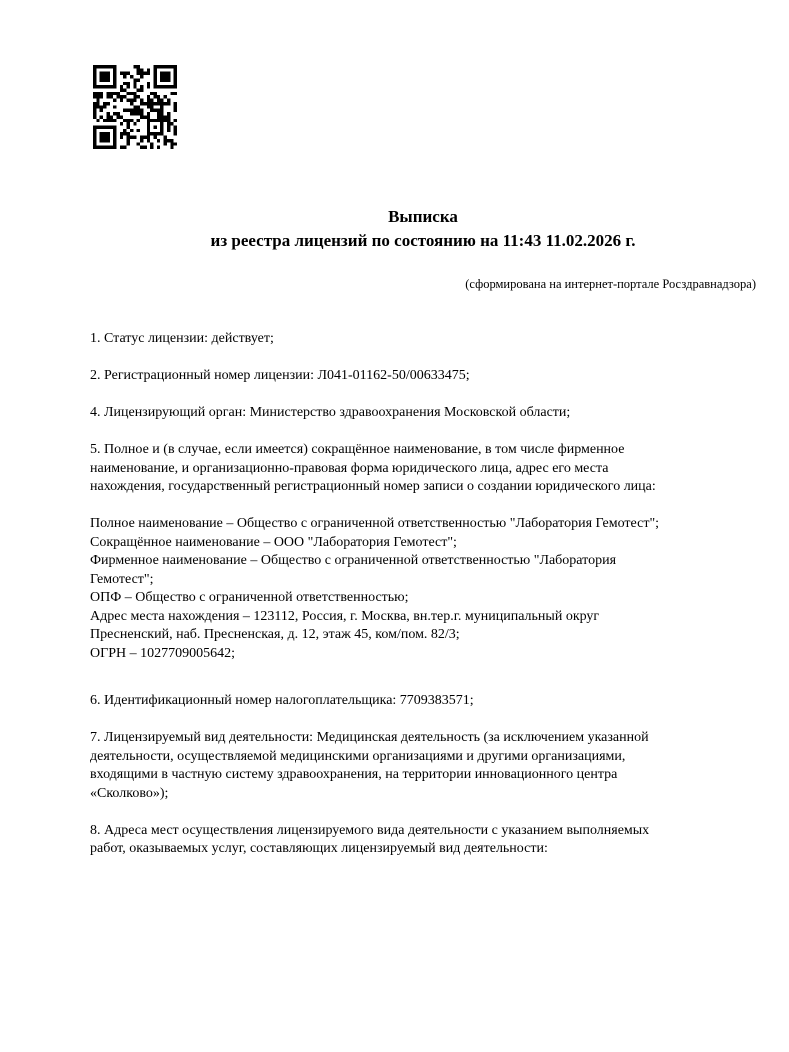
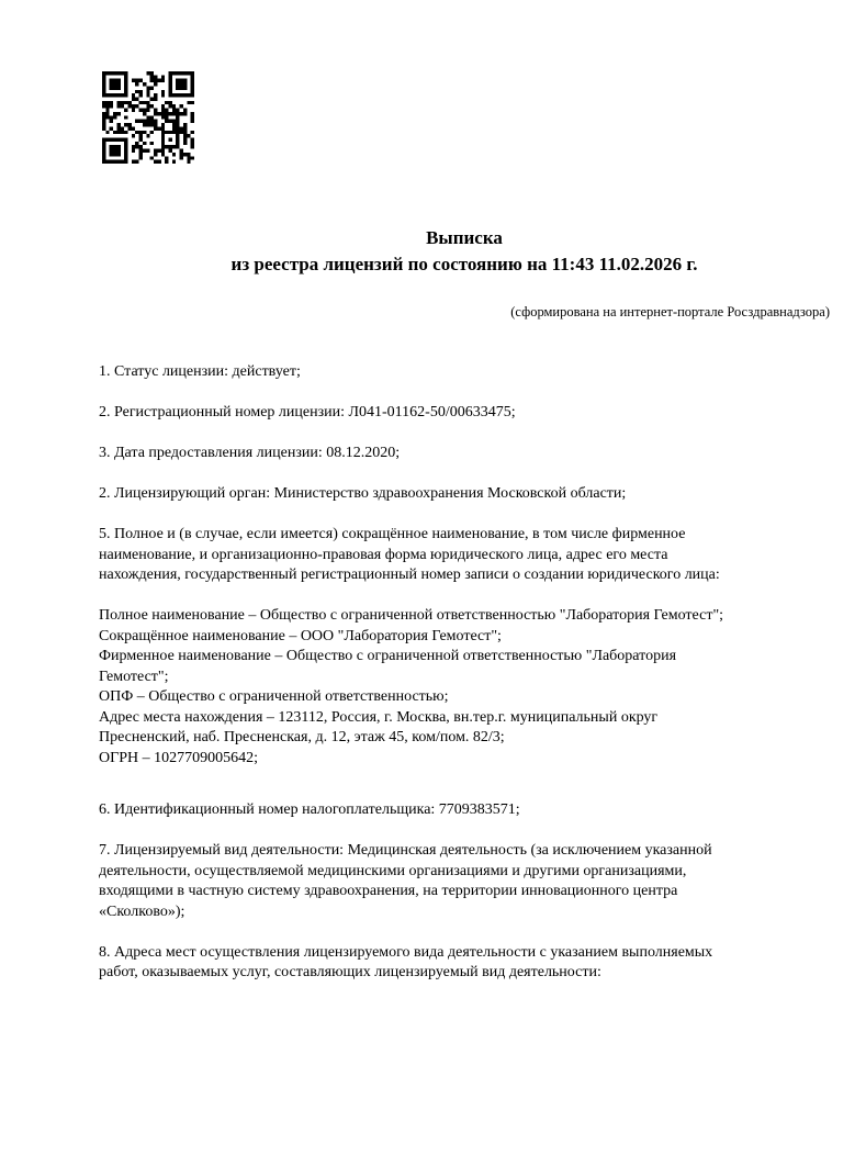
  Выписка
  из реестра лицензий по состоянию на 11:43 11.02.2026 г.
  (сформирована на интернет-портале Росздравнадзора)
  1. Статус лицензии: действует;
  2. Регистрационный номер лицензии: Л041-01162-50/00633475;
+ 3. Дата предоставления лицензии: 08.12.2020;
- 4. Лицензирующий орган: Министерство здравоохранения Московской области;
+ 2. Лицензирующий орган: Министерство здравоохранения Московской области;
  5. Полное и (в случае, если имеется) сокращённое наименование, в том числе фирменное
  наименование, и организационно-правовая форма юридического лица, адрес его места
  нахождения, государственный регистрационный номер записи о создании юридического лица:
  Полное наименование – Общество с ограниченной ответственностью "Лаборатория Гемотест";
  Сокращённое наименование – ООО "Лаборатория Гемотест";
  Фирменное наименование – Общество с ограниченной ответственностью "Лаборатория
  Гемотест";
  ОПФ – Общество с ограниченной ответственностью;
  Адрес места нахождения – 123112, Россия, г. Москва, вн.тер.г. муниципальный округ
  Пресненский, наб. Пресненская, д. 12, этаж 45, ком/пом. 82/3;
  ОГРН – 1027709005642;
  6. Идентификационный номер налогоплательщика: 7709383571;
  7. Лицензируемый вид деятельности: Медицинская деятельность (за исключением указанной
  деятельности, осуществляемой медицинскими организациями и другими организациями,
  входящими в частную систему здравоохранения, на территории инновационного центра
  «Сколково»);
  8. Адреса мест осуществления лицензируемого вида деятельности с указанием выполняемых
  работ, оказываемых услуг, составляющих лицензируемый вид деятельности:
